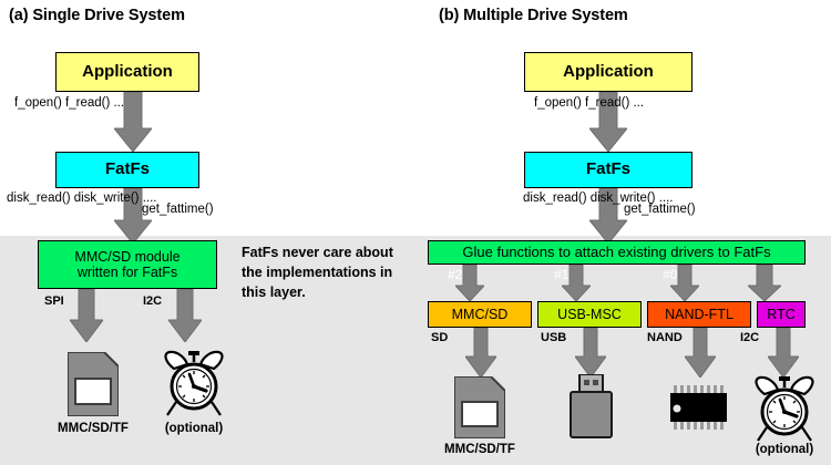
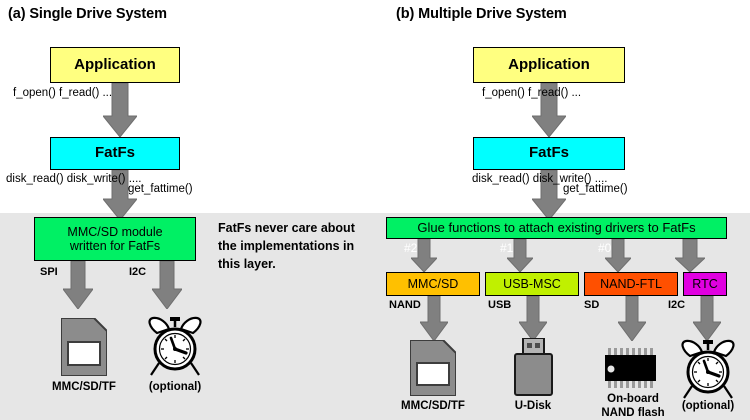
  (a) Single Drive System
  Application
  f_open() f_read() ...
  FatFs
  disk_read() disk_write() ....
  get_fattime()
  MMC/SD module
  written for FatFs
  SPI
  I2C
  MMC/SD/TF
  (optional)
  FatFs never care about
  the implementations in
  this layer.
  (b) Multiple Drive System
  Application
  f_open() f_read() ...
  FatFs
  disk_read() disk_write() ....
  get_fattime()
  Glue functions to attach existing drivers to FatFs
  #2
  #1
  #0
  MMC/SD
  USB-MSC
  NAND-FTL
  RTC
- SD
+ NAND
  USB
- NAND
+ SD
  I2C
  MMC/SD/TF
+ U-Disk
+ On-board
+ NAND flash
  (optional)
